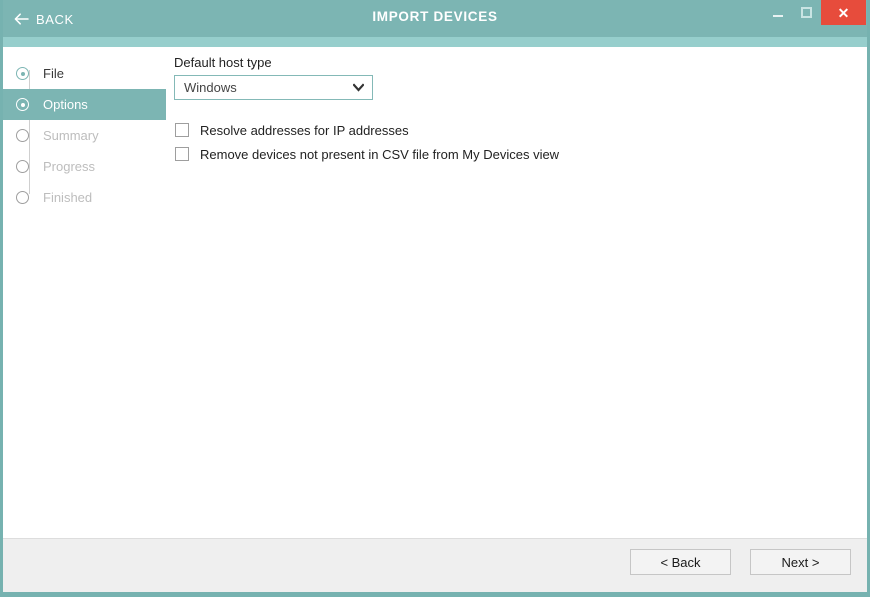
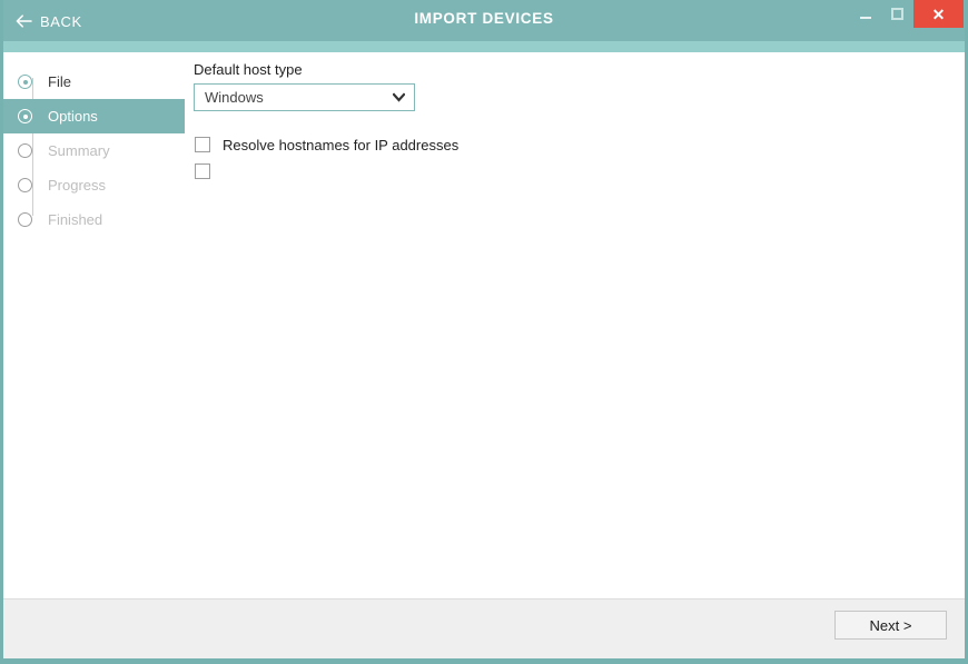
  BACK
  IMPORT DEVICES
  ✕
  File
  Options
  Summary
  Progress
  Finished
  Default host type
  Windows
- Resolve addresses for IP addresses
+ Resolve hostnames for IP addresses
- Remove devices not present in CSV file from My Devices view
- < Back
  Next >
